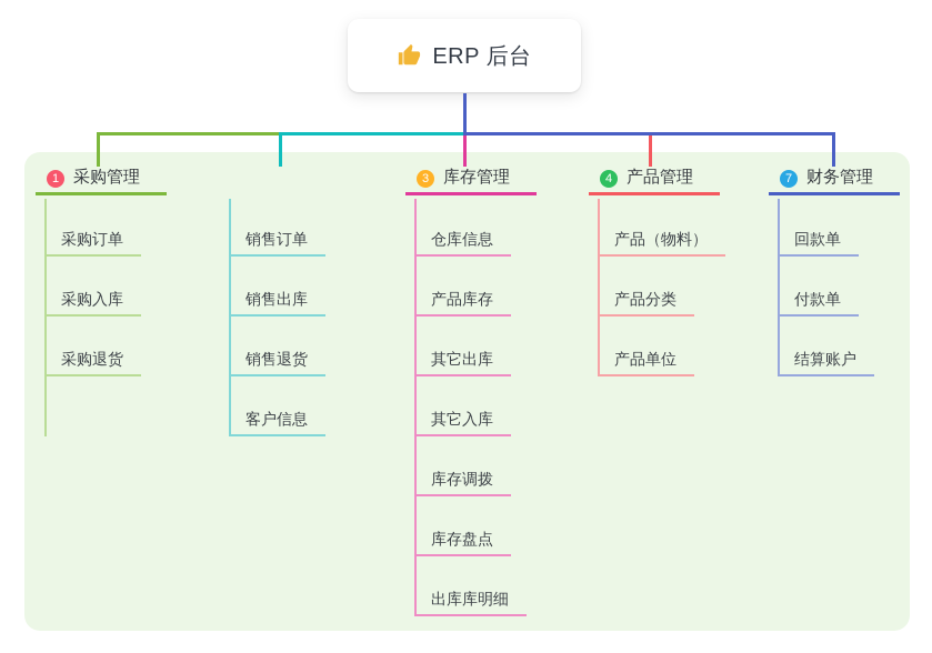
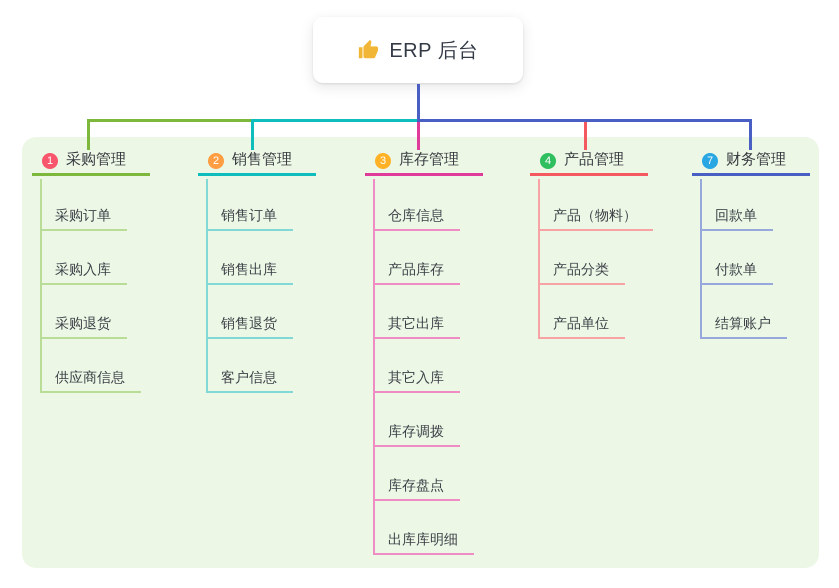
  ERP 后台
  1
  采购管理
  采购订单
  采购入库
  采购退货
+ 供应商信息
+ 2
+ 销售管理
  销售订单
  销售出库
  销售退货
  客户信息
  3
  库存管理
  仓库信息
  产品库存
  其它出库
  其它入库
  库存调拨
  库存盘点
  出库库明细
  4
  产品管理
  产品（物料）
  产品分类
  产品单位
  7
  财务管理
  回款单
  付款单
  结算账户
